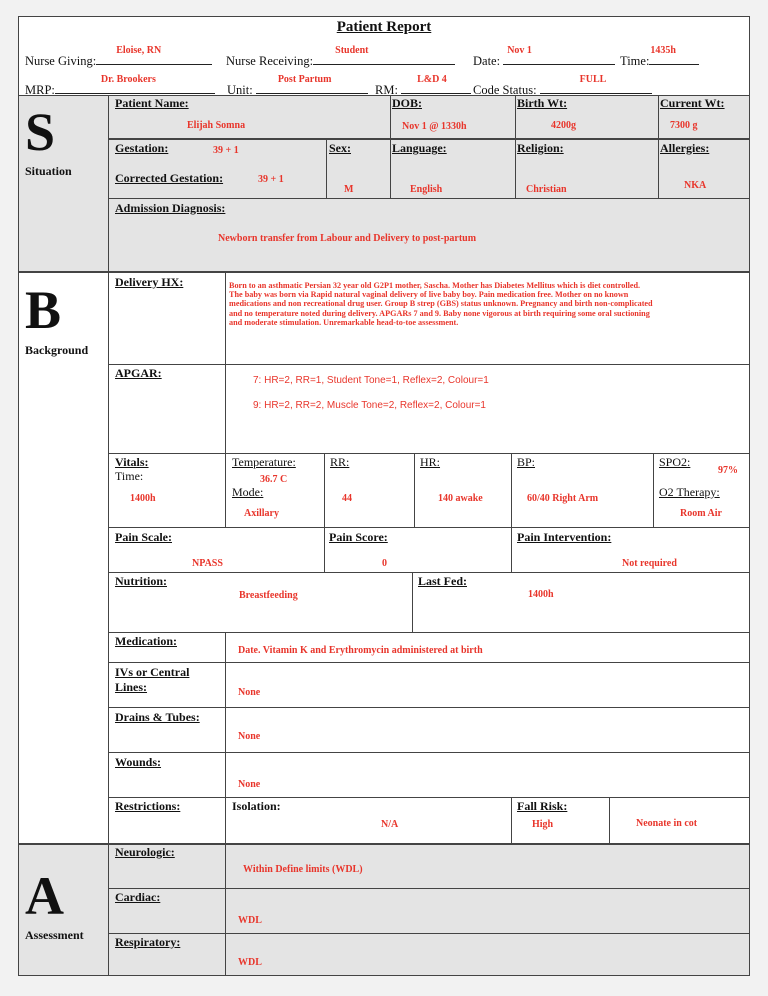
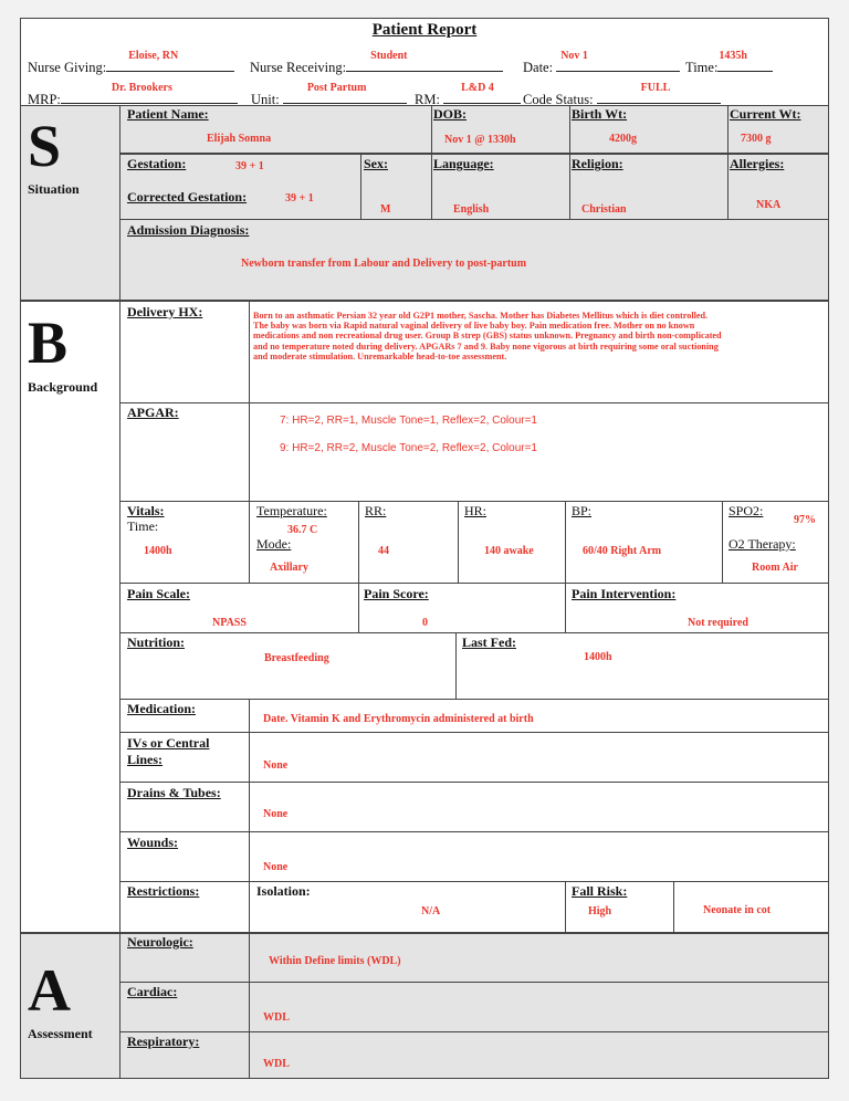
  Patient Report
  Nurse Giving:
  Eloise, RN
  Nurse Receiving:
  Student
  Date:
  Nov 1
  Time:
  1435h
  MRP:
  Dr. Brookers
  Unit:
  Post Partum
  RM:
  L&D 4
  Code Status:
  FULL
  S
  Situation
  Patient Name:
  Elijah Somna
  DOB:
  Nov 1 @ 1330h
  Birth Wt:
  4200g
  Current Wt:
  7300 g
  Gestation:
  39 + 1
  Corrected Gestation:
  39 + 1
  Sex:
  M
  Language:
  English
  Religion:
  Christian
  Allergies:
  NKA
  Admission Diagnosis:
  Newborn transfer from Labour and Delivery to post-partum
  B
  Background
  Delivery HX:
  Born to an asthmatic Persian 32 year old G2P1 mother, Sascha. Mother has Diabetes Mellitus which is diet controlled.
  The baby was born via Rapid natural vaginal delivery of live baby boy. Pain medication free. Mother on no known
  medications and non recreational drug user. Group B strep (GBS) status unknown. Pregnancy and birth non-complicated
  and no temperature noted during delivery. APGARs 7 and 9. Baby none vigorous at birth requiring some oral suctioning
  and moderate stimulation. Unremarkable head-to-toe assessment.
  APGAR:
- 7: HR=2, RR=1, Student Tone=1, Reflex=2, Colour=1
+ 7: HR=2, RR=1, Muscle Tone=1, Reflex=2, Colour=1
  9: HR=2, RR=2, Muscle Tone=2, Reflex=2, Colour=1
  Vitals:
  Time:
  1400h
  Temperature:
  36.7 C
  Mode:
  Axillary
  RR:
  44
  HR:
  140 awake
  BP:
  60/40 Right Arm
  SPO2:
  97%
  O2 Therapy:
  Room Air
  Pain Scale:
  NPASS
  Pain Score:
  0
  Pain Intervention:
  Not required
  Nutrition:
  Breastfeeding
  Last Fed:
  1400h
  Medication:
  Date. Vitamin K and Erythromycin administered at birth
  IVs or Central
  Lines:
  None
  Drains & Tubes:
  None
  Wounds:
  None
  Restrictions:
  Isolation:
  N/A
  Fall Risk:
  High
  Neonate in cot
  A
  Assessment
  Neurologic:
  Within Define limits (WDL)
  Cardiac:
  WDL
  Respiratory:
  WDL
